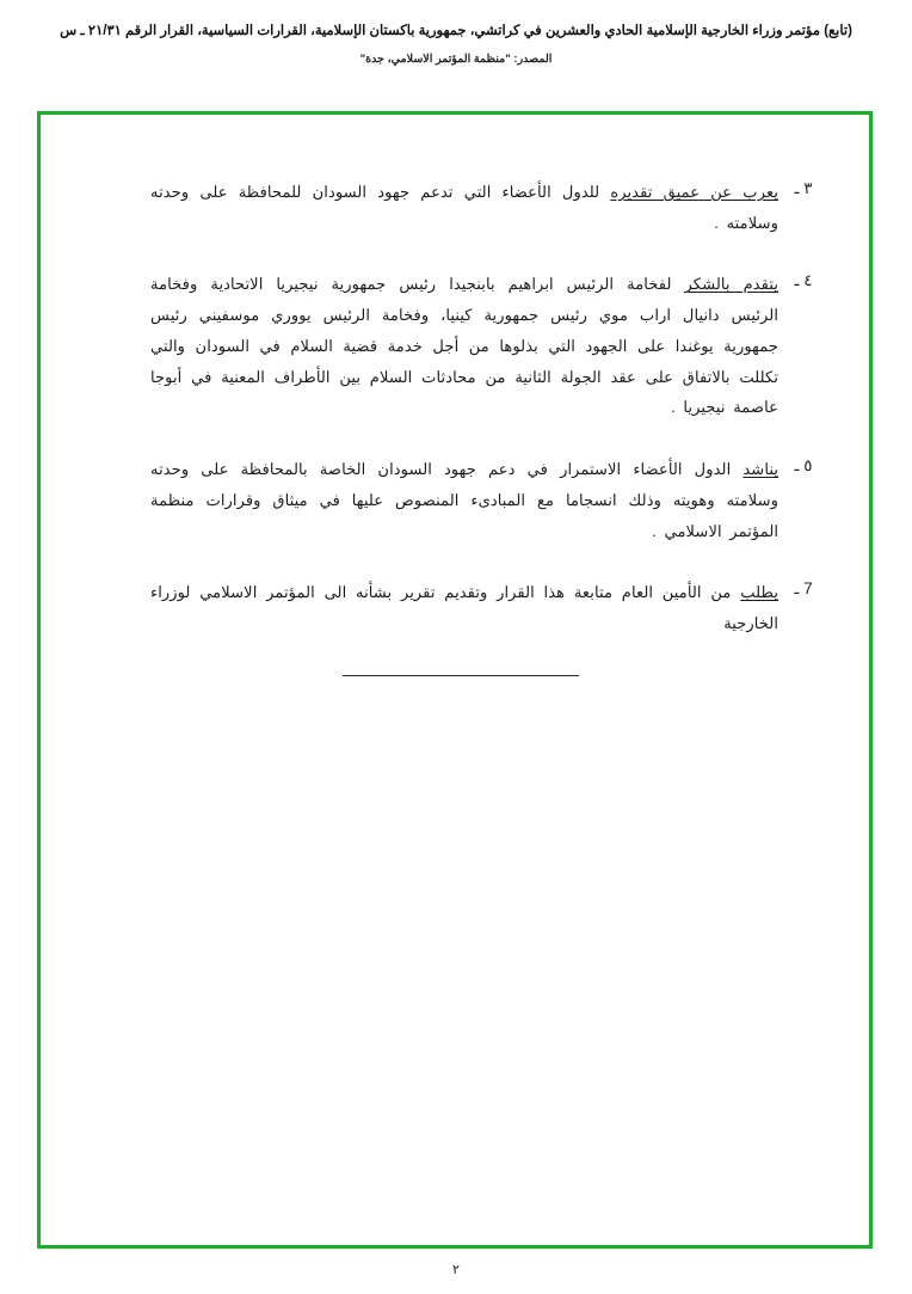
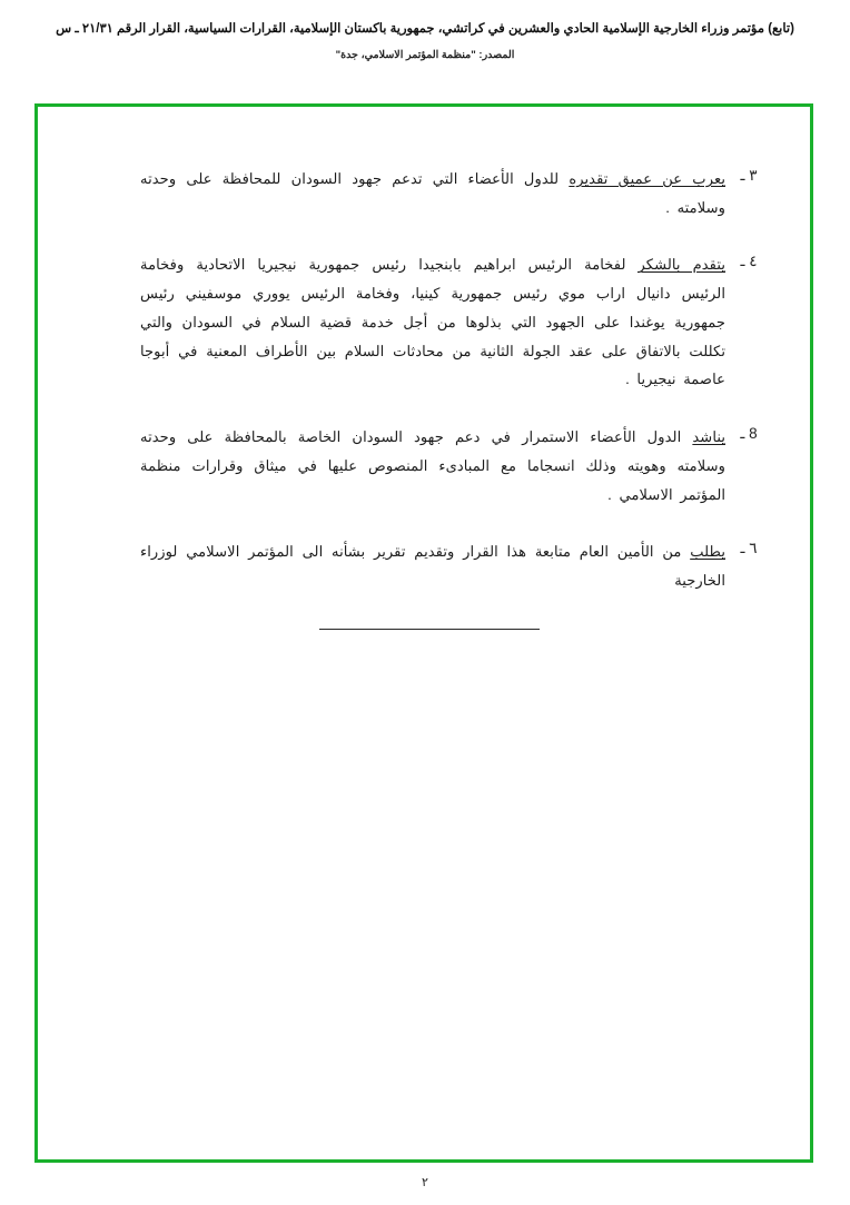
  (تابع) مؤتمر وزراء الخارجية الإسلامية الحادي والعشرين في كراتشي، جمهورية باكستان الإسلامية، القرارات السياسية، القرار الرقم ٢١/٣١ ـ س
  المصدر: "منظمة المؤتمر الاسلامي، جدة"
  ٣ ـ
  يعرب عن عميق تقديره للدول الأعضاء التي تدعم جهود السودان للمحافظة على وحدته وسلامته .
  ٤ ـ
  يتقدم بالشكر لفخامة الرئيس ابراهيم بابنجيدا رئيس جمهورية نيجيريا الاتحادية وفخامة الرئيس دانيال اراب موي رئيس جمهورية كينيا، وفخامة الرئيس يووري موسفيني رئيس جمهورية يوغندا على الجهود التي بذلوها من أجل خدمة قضية السلام في السودان والتي تكللت بالاتفاق على عقد الجولة الثانية من محادثات السلام بين الأطراف المعنية في أبوجا عاصمة نيجيريا .
- ٥ ـ
+ 8 ـ
  يناشد الدول الأعضاء الاستمرار في دعم جهود السودان الخاصة بالمحافظة على وحدته وسلامته وهويته وذلك انسجاما مع المبادىء المنصوص عليها في ميثاق وقرارات منظمة المؤتمر الاسلامي .
- 7 ـ
+ ٦ ـ
  يطلب من الأمين العام متابعة هذا القرار وتقديم تقرير بشأنه الى المؤتمر الاسلامي لوزراء الخارجية
  ٢
